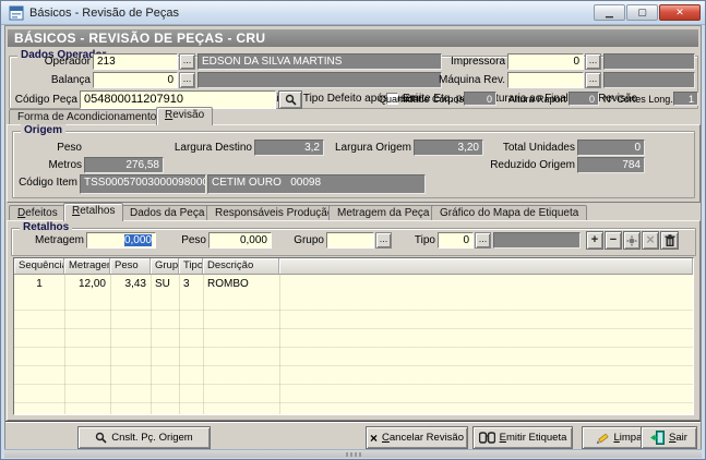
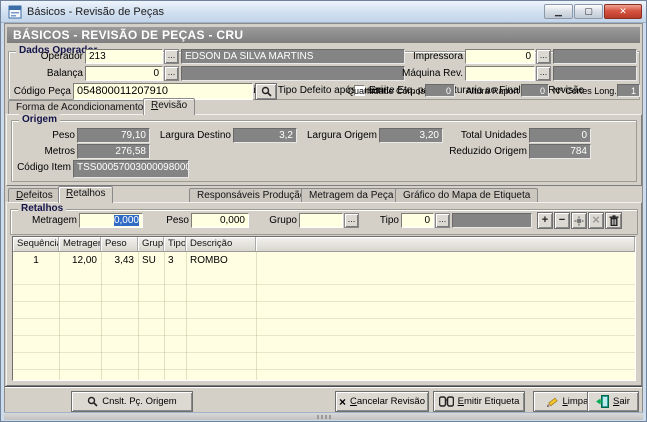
  Básicos - Revisão de Peças
  ▁
  ▢
  ✕
  BÁSICOS - REVISÃO DE PEÇAS - CRU
  Dados Opera
  Operador
  213
  ...
  EDSON DA SILVA MARTINS
  Impressora
  0
  ...
  Balança
  0
  ...
  Máquina Rev.
  ...
  Tipo Defeito apóserir
  Emite Etq. pturaria ao Final Revisão
  Código Peça
  054800011207910
  Quantidade Corpos
  0
  Altura Raport
  0
  Nº Cortes Long.
  1
  Forma de Acondicionamento
  Revisão
  Origem
  Peso
+ 79,10
  Largura Destino
  3,2
  Largura Origem
  3,20
  Total Unidades
  0
  Metros
  276,58
  Reduzido Origem
  784
  Código Item
  TSS00057003000098000
- CETIM OURO 00098
  Defeitos
  Retalhos
- Dados da Peça
  Responsáveis Produçã
  Metragem da Peça
  Gráfico do Mapa de Etiqueta
  Retalhos
  Metragem
  0,000
  Peso
  0,000
  Grupo
  ...
  Tipo
  0
  ...
  +
  −
  ×
  Sequênci
  Metrage
  Peso
  Grup
  Tipo
  Descrição
  1
  12,00
  3,43
  SU
  3
  ROMBO
  Cnslt. Pç. Origem
  ×
  Cancelar Revisão
  Emitir Etiqueta
  Limpa
  Sair
